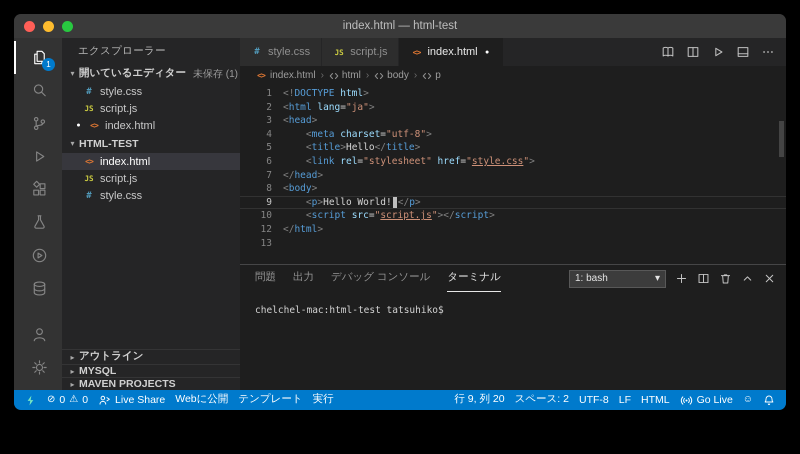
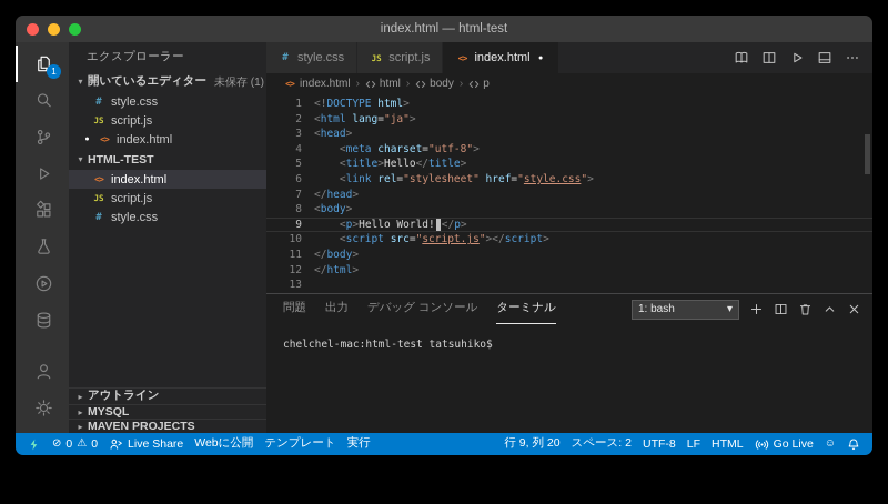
  index.html — html-test
  1
  エクスプローラー
  ▾
  開いているエディター
  未保存 (1)
  #
  style.css
  JS
  script.js
  <>
  index.html
  ▾
  HTML-TEST
  <>
  index.html
  JS
  script.js
  #
  style.css
  ▸
  アウトライン
  ▸
  MYSQL
  ▸
  MAVEN PROJECTS
  #
  style.css
  JS
  script.js
  <>
  index.html
  <>
  index.html
  ›
  html
  ›
  body
  ›
  p
  1
  <!DOCTYPE html>
  2
  <html lang="ja">
  3
  <head>
  4
  <meta charset="utf-8">
  5
  <title>Hello</title>
  6
  <link rel="stylesheet" href="style.css">
  7
  </head>
  8
  <body>
  9
  <p>Hello World! </p>
  10
  <script src="script.js"></script>
+ 11
+ </body>
  12
  </html>
  13
  問題
  出力
  デバッグ コンソール
  ターミナル
  1: bash
  ▾
  chelchel-mac:html-test tatsuhiko$
  ⊘
  0
  ⚠︎
  0
  Live Share
  Webに公開
  テンプレート
  実行
  行 9, 列 20
  スペース: 2
  UTF-8
  LF
  HTML
  Go Live
  ☺︎
